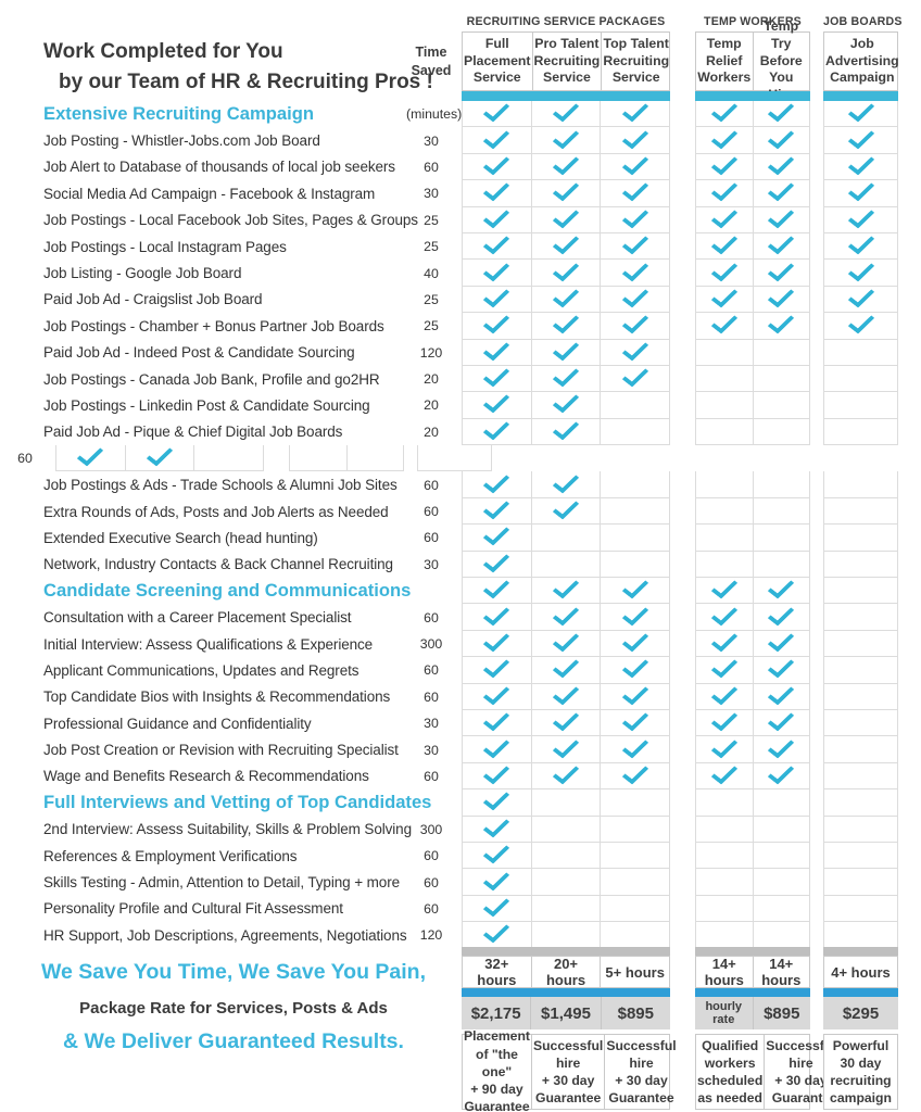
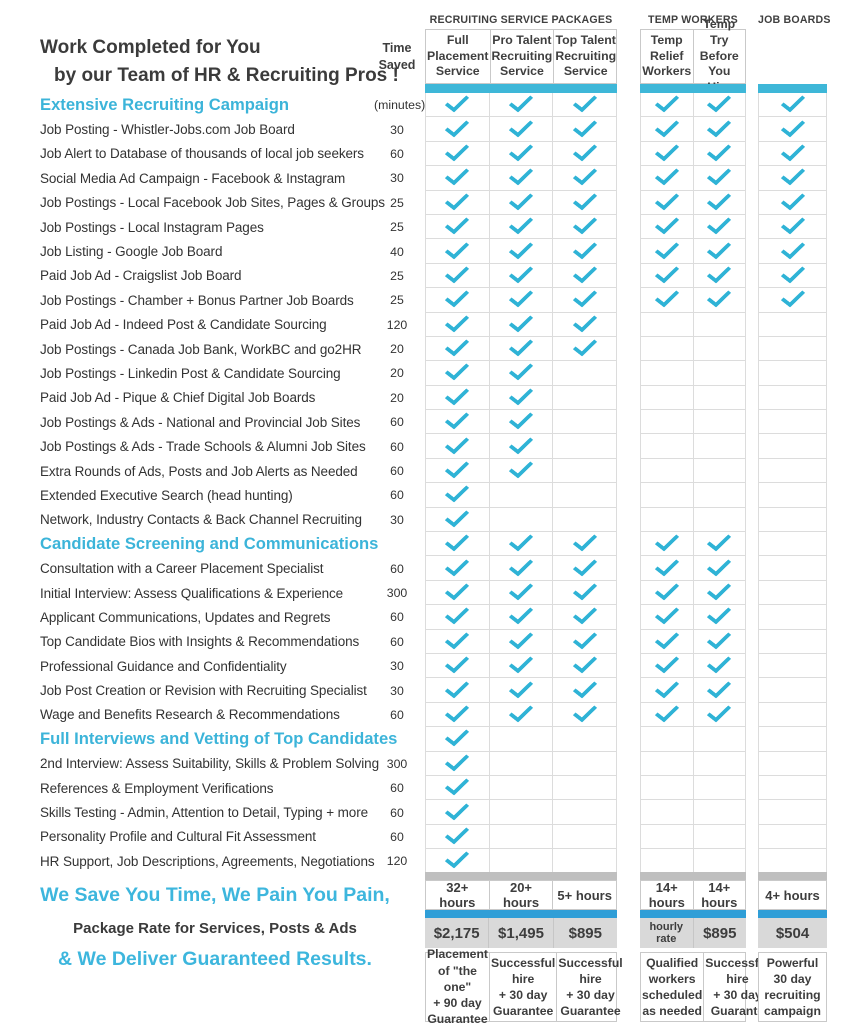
  Work Completed for You
  by our Team of HR & Recruiting Pros !
  RECRUITING SERVICE PACKAGES
  TEMP WORKERS
  JOB BOARDS
  Time
  Saved
  Full Placement Service
  Pro Talent Recruiting Service
  Top Talent Recruiting Service
  Temp Relief Workers
  Temp Try Before You
- Job Advertising Campaign
  Extensive Recruiting Campaign
  (minutes)
  Job Posting - Whistler-Jobs.com Job Board
  30
  Job Alert to Database of thousands of local job seekers
  60
  Social Media Ad Campaign - Facebook & Instagram
  30
  Job Postings - Local Facebook Job Sites, Pages & Groups
  25
  Job Postings - Local Instagram Pages
  25
  Job Listing - Google Job Board
  40
  Paid Job Ad - Craigslist Job Board
  25
  Job Postings - Chamber + Bonus Partner Job Boards
  25
  Paid Job Ad - Indeed Post & Candidate Sourcing
  120
- Job Postings - Canada Job Bank, Profile and go2HR
+ Job Postings - Canada Job Bank, WorkBC and go2HR
  20
  Job Postings - Linkedin Post & Candidate Sourcing
  20
  Paid Job Ad - Pique & Chief Digital Job Boards
  20
+ Job Postings & Ads - National and Provincial Job Sites
  60
  Job Postings & Ads - Trade Schools & Alumni Job Sites
  60
  Extra Rounds of Ads, Posts and Job Alerts as Needed
  60
  Extended Executive Search (head hunting)
  60
  Network, Industry Contacts & Back Channel Recruiting
  30
  Candidate Screening and Communications
  Consultation with a Career Placement Specialist
  60
  Initial Interview: Assess Qualifications & Experience
  300
  Applicant Communications, Updates and Regrets
  60
  Top Candidate Bios with Insights & Recommendations
  60
  Professional Guidance and Confidentiality
  30
  Job Post Creation or Revision with Recruiting Specialist
  30
  Wage and Benefits Research & Recommendations
  60
  Full Interviews and Vetting of Top Candidates
  2nd Interview: Assess Suitability, Skills & Problem Solving
  300
  References & Employment Verifications
  60
  Skills Testing - Admin, Attention to Detail, Typing + more
  60
  Personality Profile and Cultural Fit Assessment
  60
  HR Support, Job Descriptions, Agreements, Negotiations
  120
  32+ hours
  20+ hours
  5+ hours
  14+ hours
  14+ hours
  4+ hours
  $2,175
  $1,495
  $895
  hourly rate
  $895
- $295
+ $504
  Placement
  of "the one"
  + 90 day
  Guarantee
  Successful
  hire
  + 30 day
  Guarantee
  Successful
  hire
  + 30 day
  Guarantee
  Qualified
  workers
  scheduled
  as needed
  Successf
  hire
  + 30 da
  Guarant
  Powerful
  30 day
  recruiting
  campaign
- We Save You Time, We Save You Pain,
+ We Save You Time, We Pain You Pain,
  Package Rate for Services, Posts & Ads
  & We Deliver Guaranteed Results.
